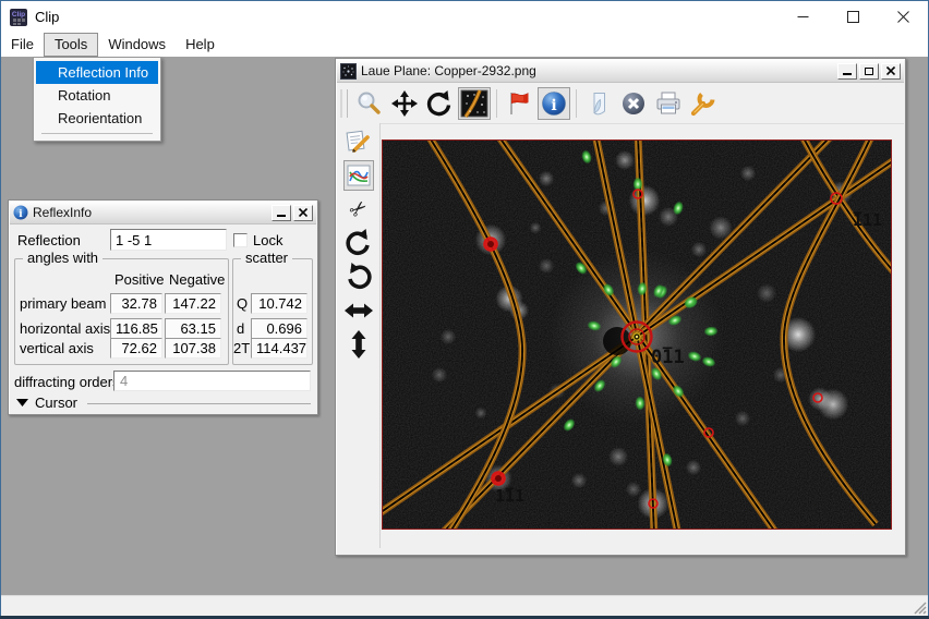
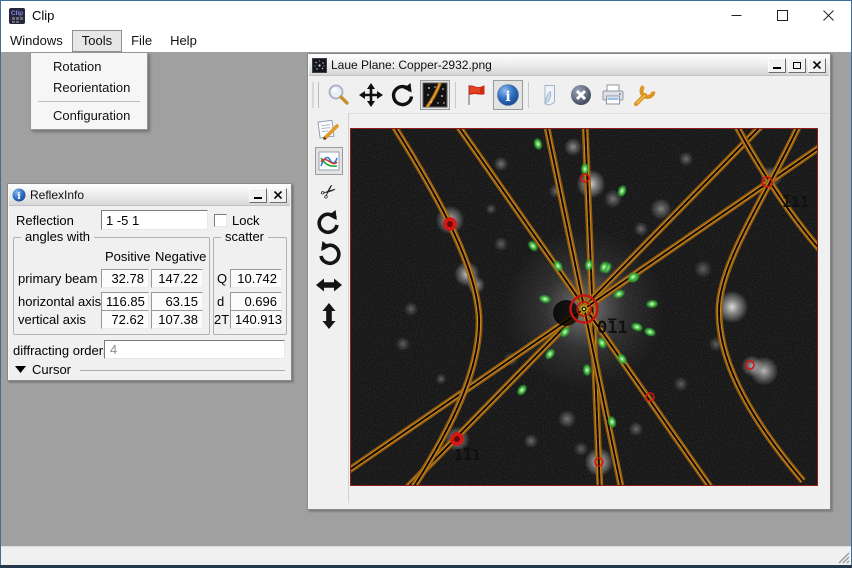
  Clip
- File
+ Windows
  Tools
- Windows
+ File
  Help
- Reflection Info
  Rotation
  Reorientation
+ Configuration
  i
  ReflexInfo
  Reflection
  1 -5 1
  Lock
  angles with
  Positive
  Negative
  primary beam
  32.78
  147.22
  horizontal axis
  116.85
  63.15
  vertical axis
  72.62
  107.38
  scatter
  Q
  10.742
  d
  0.696
  2T
- 114.437
+ 140.913
  diffracting order
  4
  Cursor
  Laue Plane: Copper-2932.png
  i
  011
  111
  111
